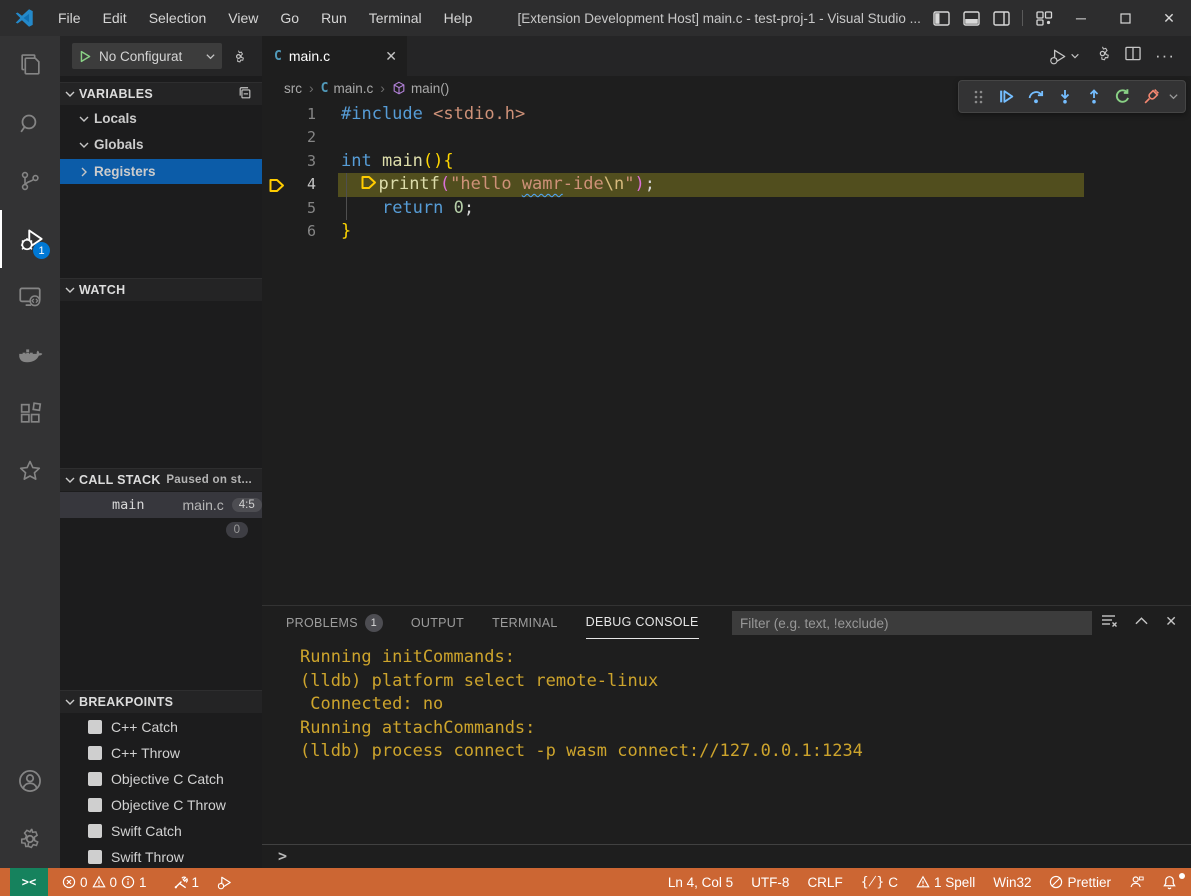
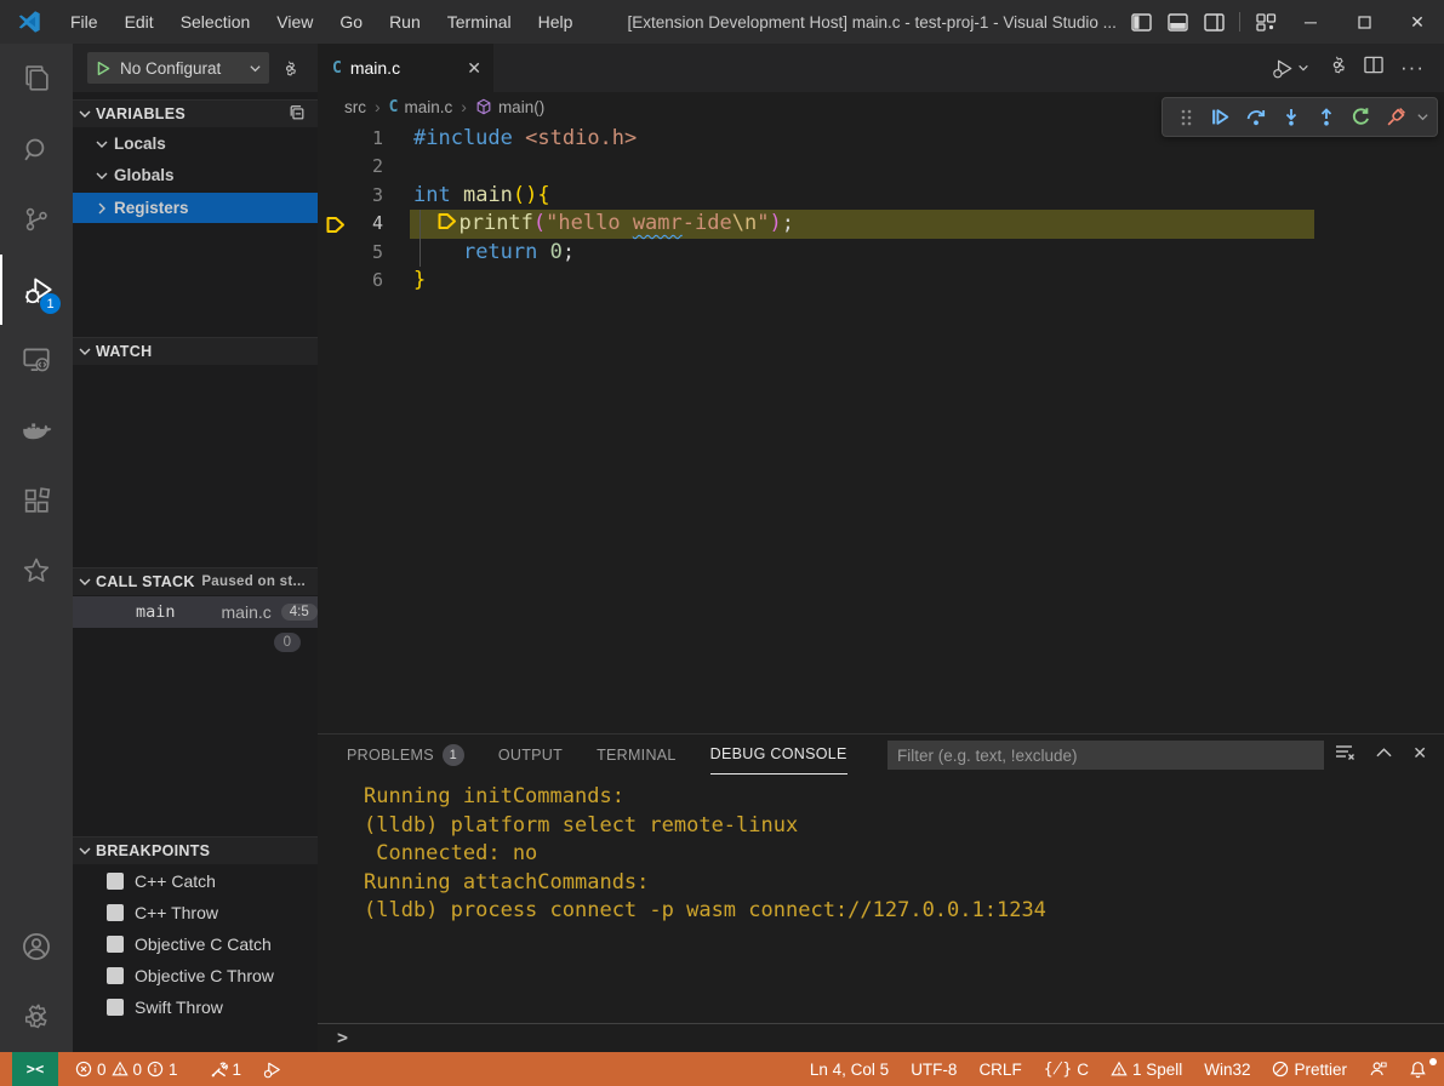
  File
  Edit
  Selection
  View
  Go
  Run
  Terminal
  Help
  [Extension Development Host] main.c - test-proj-1 - Visual Studio ...
  ─
  ✕
  1
  No Configurat
  VARIABLES
  Locals
  Globals
  Registers
  WATCH
  CALL STACK
  Paused on st...
  main
  main.c
  4:5
  0
  BREAKPOINTS
  C++ Catch
  C++ Throw
  Objective C Catch
  Objective C Throw
- Swift Catch
  Swift Throw
  C
  main.c
  ✕
  ···
  src
  ›
  C
  main.c
  ›
  main()
  1
  #include <stdio.h>
  2
  3
  int main(){
  4
  printf("hello wamr-ide\n");
  5
  return 0;
  6
  }
  PROBLEMS
  1
  OUTPUT
  TERMINAL
  DEBUG CONSOLE
  Filter (e.g. text, !exclude)
  ✕
  Running initCommands:
  (lldb) platform select remote-linux
  Connected: no
  Running attachCommands:
  (lldb) process connect -p wasm connect://127.0.0.1:1234
  >
  ><
  0
  0
  1
  1
  Ln 4, Col 5
  UTF-8
  CRLF
  {̸}
  C
  1 Spell
  Win32
  Prettier
